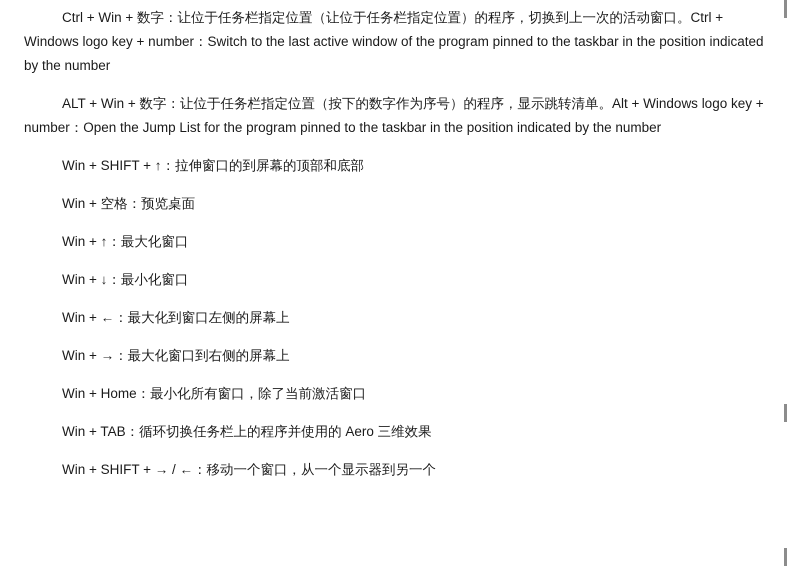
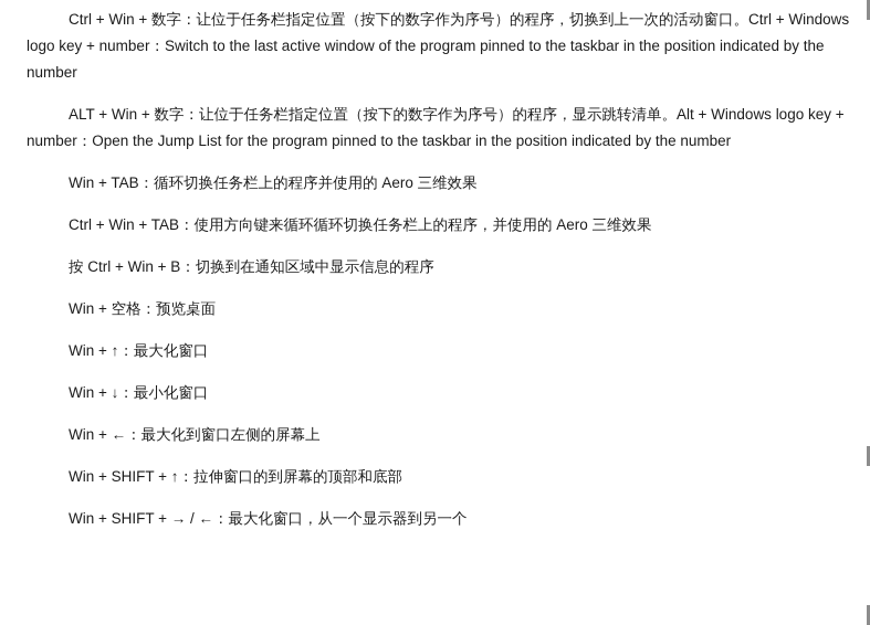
- Ctrl + Win + 数字：让位于任务栏指定位置（让位于任务栏指定位置）的程序，切换到上一次的活动窗口。Ctrl + Windows logo key + number：Switch to the last active window of the program pinned to the taskbar in the position indicated by the number
+ Ctrl + Win + 数字：让位于任务栏指定位置（按下的数字作为序号）的程序，切换到上一次的活动窗口。Ctrl + Windows logo key + number：Switch to the last active window of the program pinned to the taskbar in the position indicated by the number
  ALT + Win + 数字：让位于任务栏指定位置（按下的数字作为序号）的程序，显示跳转清单。Alt + Windows logo key + number：Open the Jump List for the program pinned to the taskbar in the position indicated by the number
- Win + SHIFT + ↑：拉伸窗口的到屏幕的顶部和底部
+ Win + TAB：循环切换任务栏上的程序并使用的 Aero 三维效果
+ Ctrl + Win + TAB：使用方向键来循环循环切换任务栏上的程序，并使用的 Aero 三维效果
+ 按 Ctrl + Win + B：切换到在通知区域中显示信息的程序
  Win + 空格：预览桌面
  Win + ↑：最大化窗口
  Win + ↓：最小化窗口
  Win + ←：最大化到窗口左侧的屏幕上
- Win + →：最大化窗口到右侧的屏幕上
- Win + Home：最小化所有窗口，除了当前激活窗口
- Win + TAB：循环切换任务栏上的程序并使用的 Aero 三维效果
+ Win + SHIFT + ↑：拉伸窗口的到屏幕的顶部和底部
- Win + SHIFT + → / ←：移动一个窗口，从一个显示器到另一个
+ Win + SHIFT + → / ←：最大化窗口，从一个显示器到另一个
